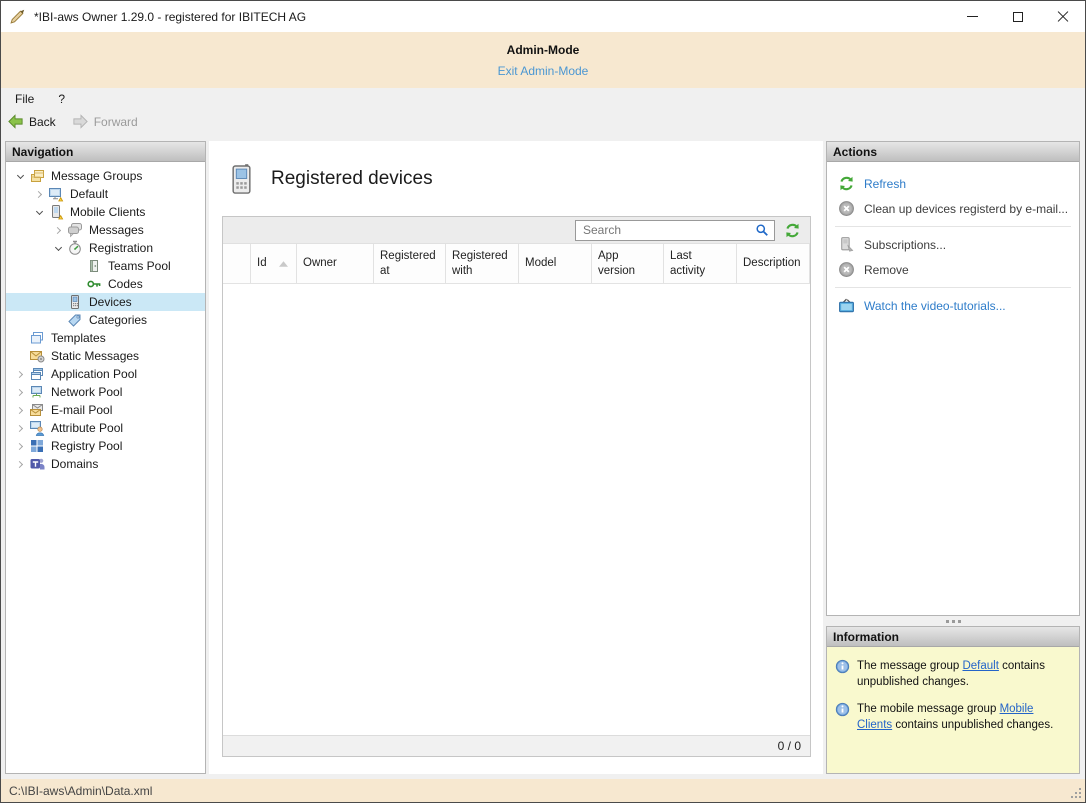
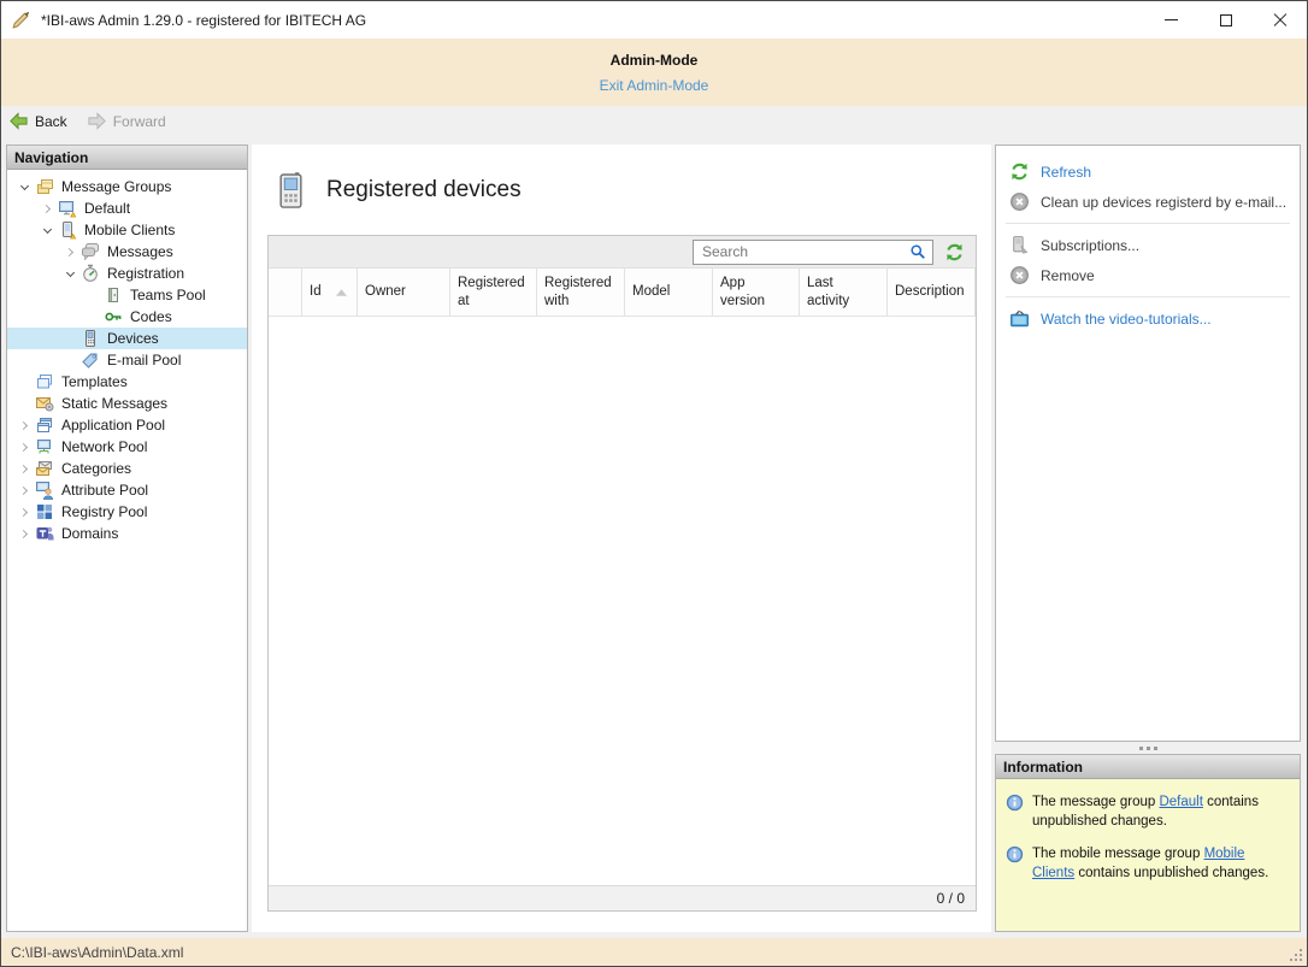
- *IBI-aws Owner 1.29.0 - registered for IBITECH AG
+ *IBI-aws Admin 1.29.0 - registered for IBITECH AG
  Admin-Mode
  Exit Admin-Mode
- File
- ?
  Back
  Forward
  Navigation
  Message Groups
  Default
  Mobile Clients
  Messages
  Registration
  Teams Pool
  Codes
  Devices
- Categories
+ E-mail Pool
  Templates
  Static Messages
  Application Pool
  Network Pool
- E-mail Pool
+ Categories
  Attribute Pool
  Registry Pool
  Domains
  Registered devices
  Search
  Id
  Owner
  Registered at
  Registered with
  Model
  App version
  Last activity
  Description
  0 / 0
- Actions
  Refresh
  Clean up devices registerd by e-mail...
  Subscriptions...
  Remove
  Watch the video-tutorials...
  Information
  The message group Default contains unpublished changes.
  The mobile message group Mobile Clients contains unpublished changes.
  C:\IBI-aws\Admin\Data.xml
